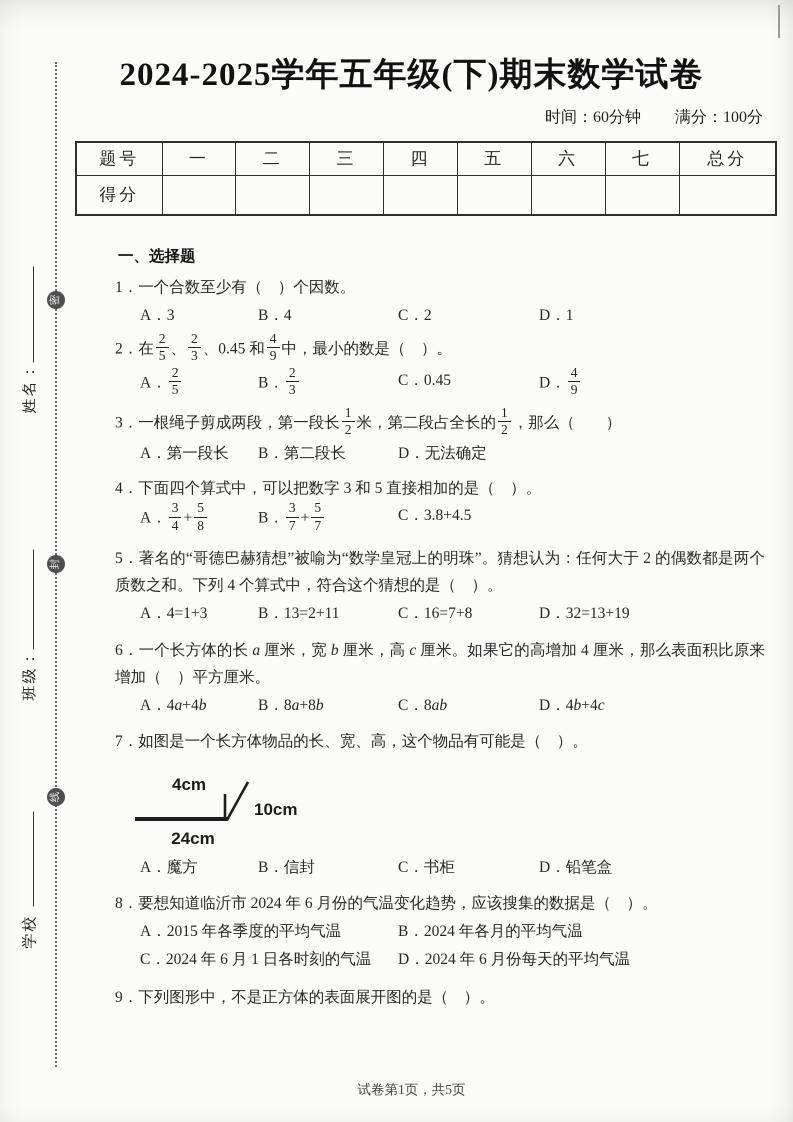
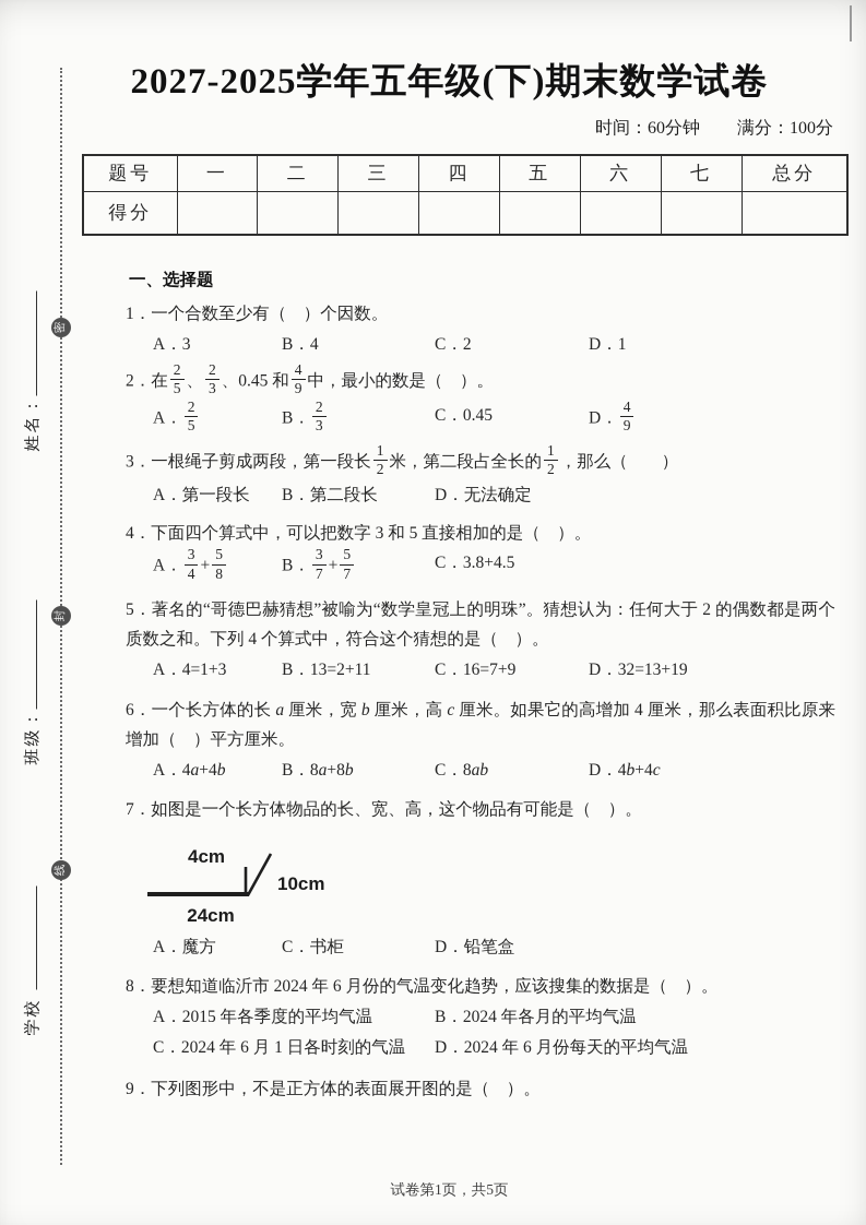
- 2024-2025学年五年级(下)期末数学试卷
+ 2027-2025学年五年级(下)期末数学试卷
  时间：60分钟
  满分：100分
  题号	一	二	三	四	五	六	七	总分
  得分
  一、选择题
  1．一个合数至少有（ ）个因数。
  A．3
  B．4
  C．2
  D．1
  2．在
  2
  5
  、
  2
  3
  、0.45 和
  4
  9
  中，最小的数是（ ）。
  A．
  2
  5
  B．
  2
  3
  C．0.45
  D．
  4
  9
  3．一根绳子剪成两段，第一段长
  1
  2
  米，第二段占全长的
  1
  2
  ，那么（ ）
  A．第一段长
  B．第二段长
  D．无法确定
  4．下面四个算式中，可以把数字 3 和 5 直接相加的是（ ）。
  A．
  3
  4
  +
  5
  8
  B．
  3
  7
  +
  5
  7
  C．3.8+4.5
  5．著名的“哥德巴赫猜想”被喻为“数学皇冠上的明珠”。猜想认为：任何大于 2 的偶数都是两个质数之和。下列 4 个算式中，符合这个猜想的是（ ）。
  A．4=1+3
  B．13=2+11
- C．16=7+8
+ C．16=7+9
  D．32=13+19
  6．一个长方体的长 a 厘米，宽 b 厘米，高 c 厘米。如果它的高增加 4 厘米，那么表面积比原来增加（ ）平方厘米。
  A．4a+4b
  B．8a+8b
  C．8ab
  D．4b+4c
  7．如图是一个长方体物品的长、宽、高，这个物品有可能是（ ）。
  4cm
  10cm
  24cm
  A．魔方
- B．信封
  C．书柜
  D．铅笔盒
  8．要想知道临沂市 2024 年 6 月份的气温变化趋势，应该搜集的数据是（ ）。
  A．2015 年各季度的平均气温
  B．2024 年各月的平均气温
  C．2024 年 6 月 1 日各时刻的气温
  D．2024 年 6 月份每天的平均气温
  9．下列图形中，不是正方体的表面展开图的是（ ）。
  试卷第1页，共5页
